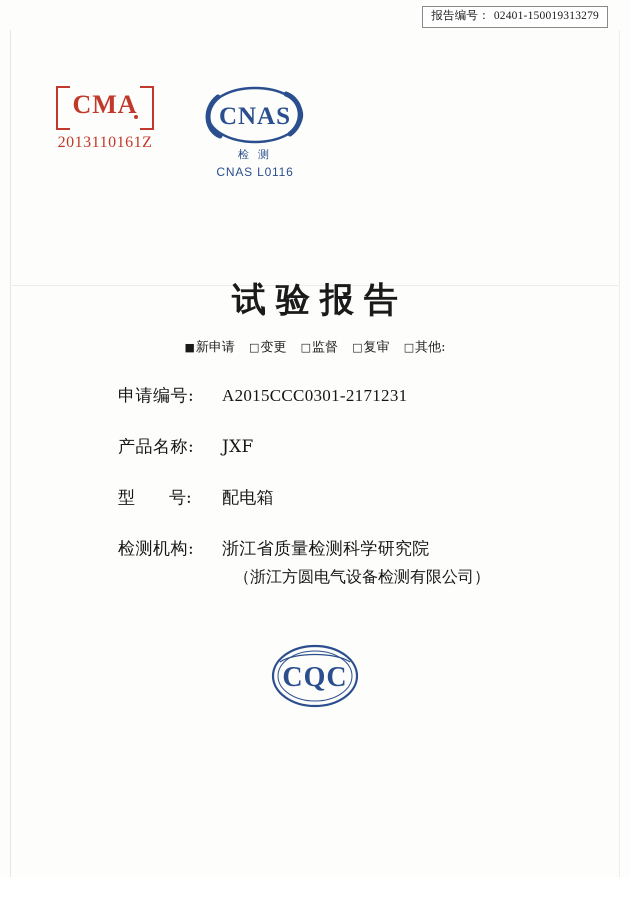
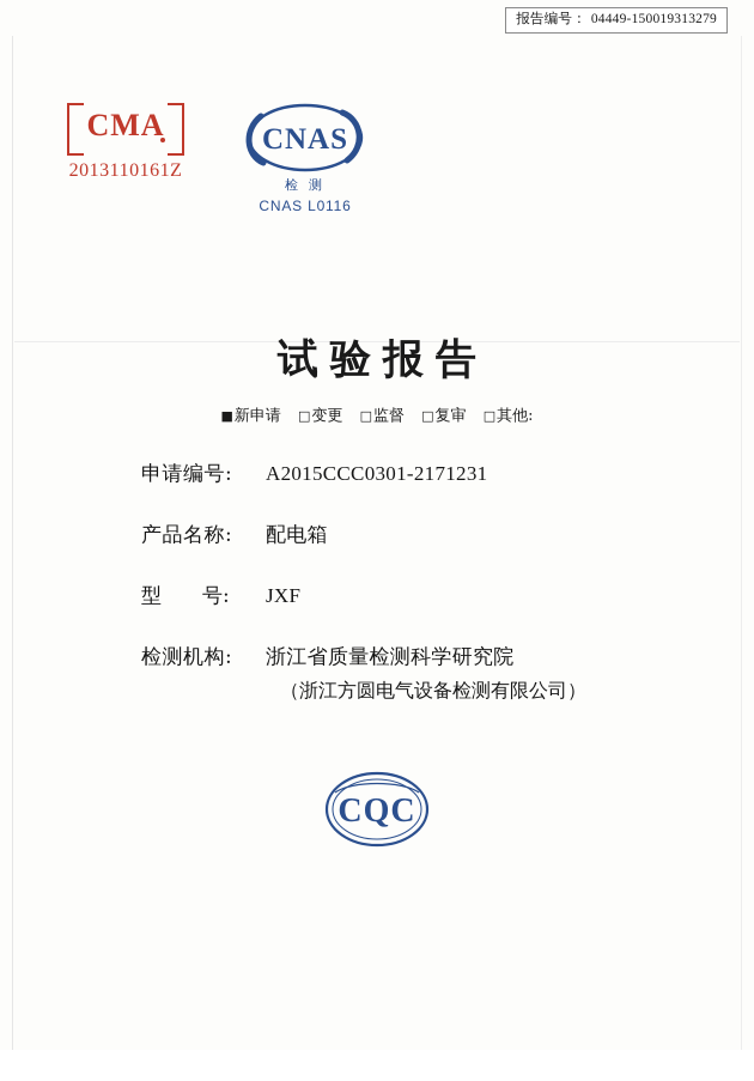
- 报告编号： 02401-150019313279
+ 报告编号： 04449-150019313279
  CMA
  2013110161Z
  CNAS
  检 测
  CNAS L0116
  试验报告
  ■新申请 □变更 □监督 □复审 □其他:
  申请编号:
  A2015CCC0301-2171231
  产品名称:
- JXF
+ 配电箱
  型 号:
- 配电箱
+ JXF
  检测机构:
  浙江省质量检测科学研究院
  （浙江方圆电气设备检测有限公司）
  CQC
